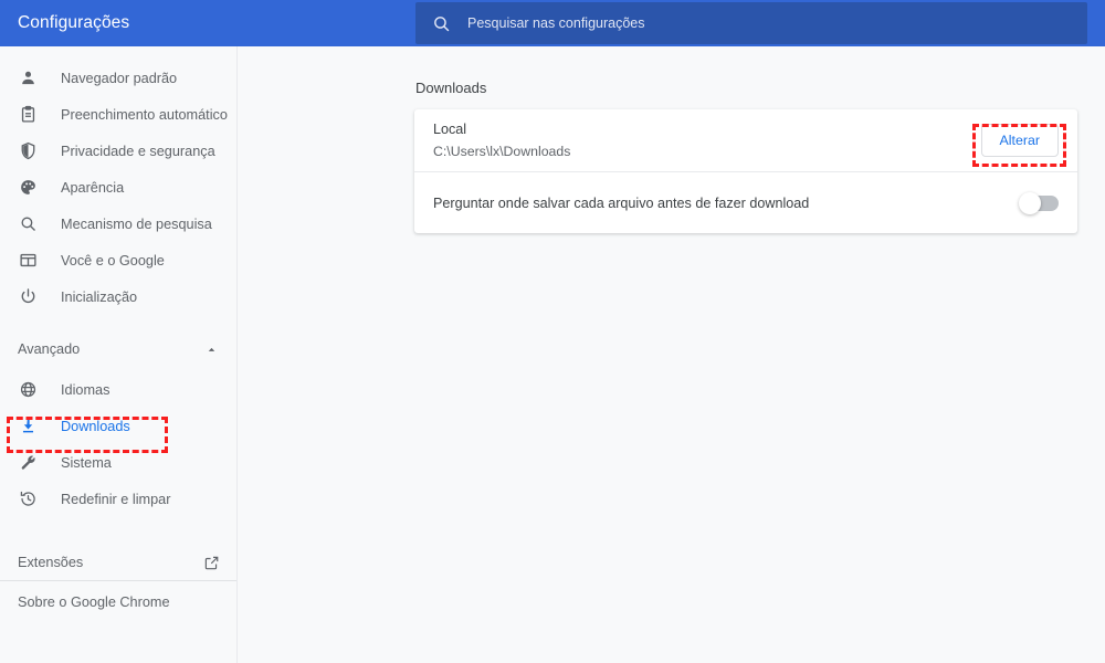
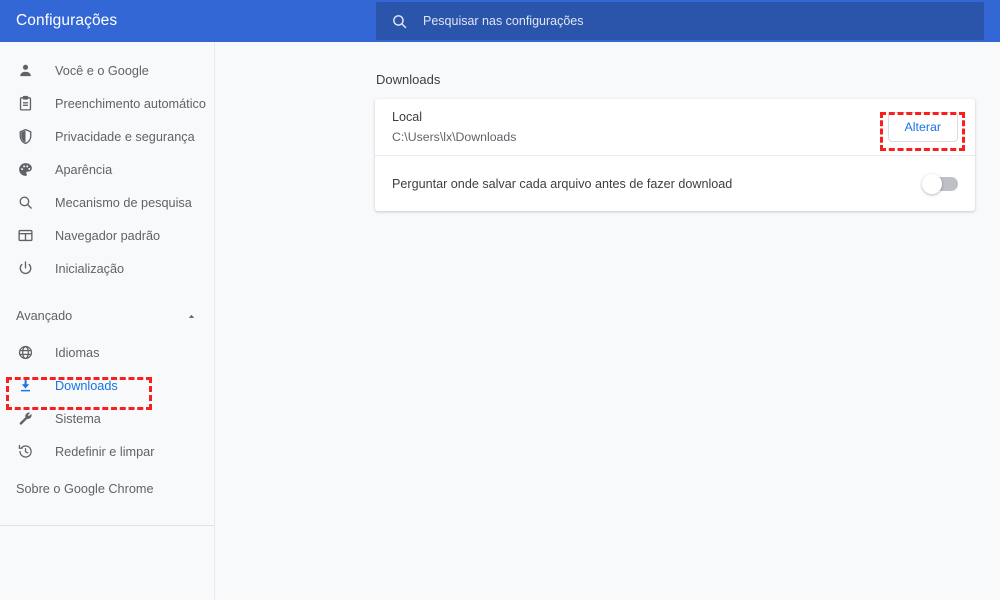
  Configurações
  Pesquisar nas configurações
- Navegador padrão
+ Você e o Google
  Preenchimento automático
  Privacidade e segurança
  Aparência
  Mecanismo de pesquisa
- Você e o Google
+ Navegador padrão
  Inicialização
  Avançado
  Idiomas
  Downloads
  Sistema
  Redefinir e limpar
- Extensões
  Sobre o Google Chrome
  Downloads
  Local
  C:\Users\lx\Downloads
  Alterar
  Perguntar onde salvar cada arquivo antes de fazer download
